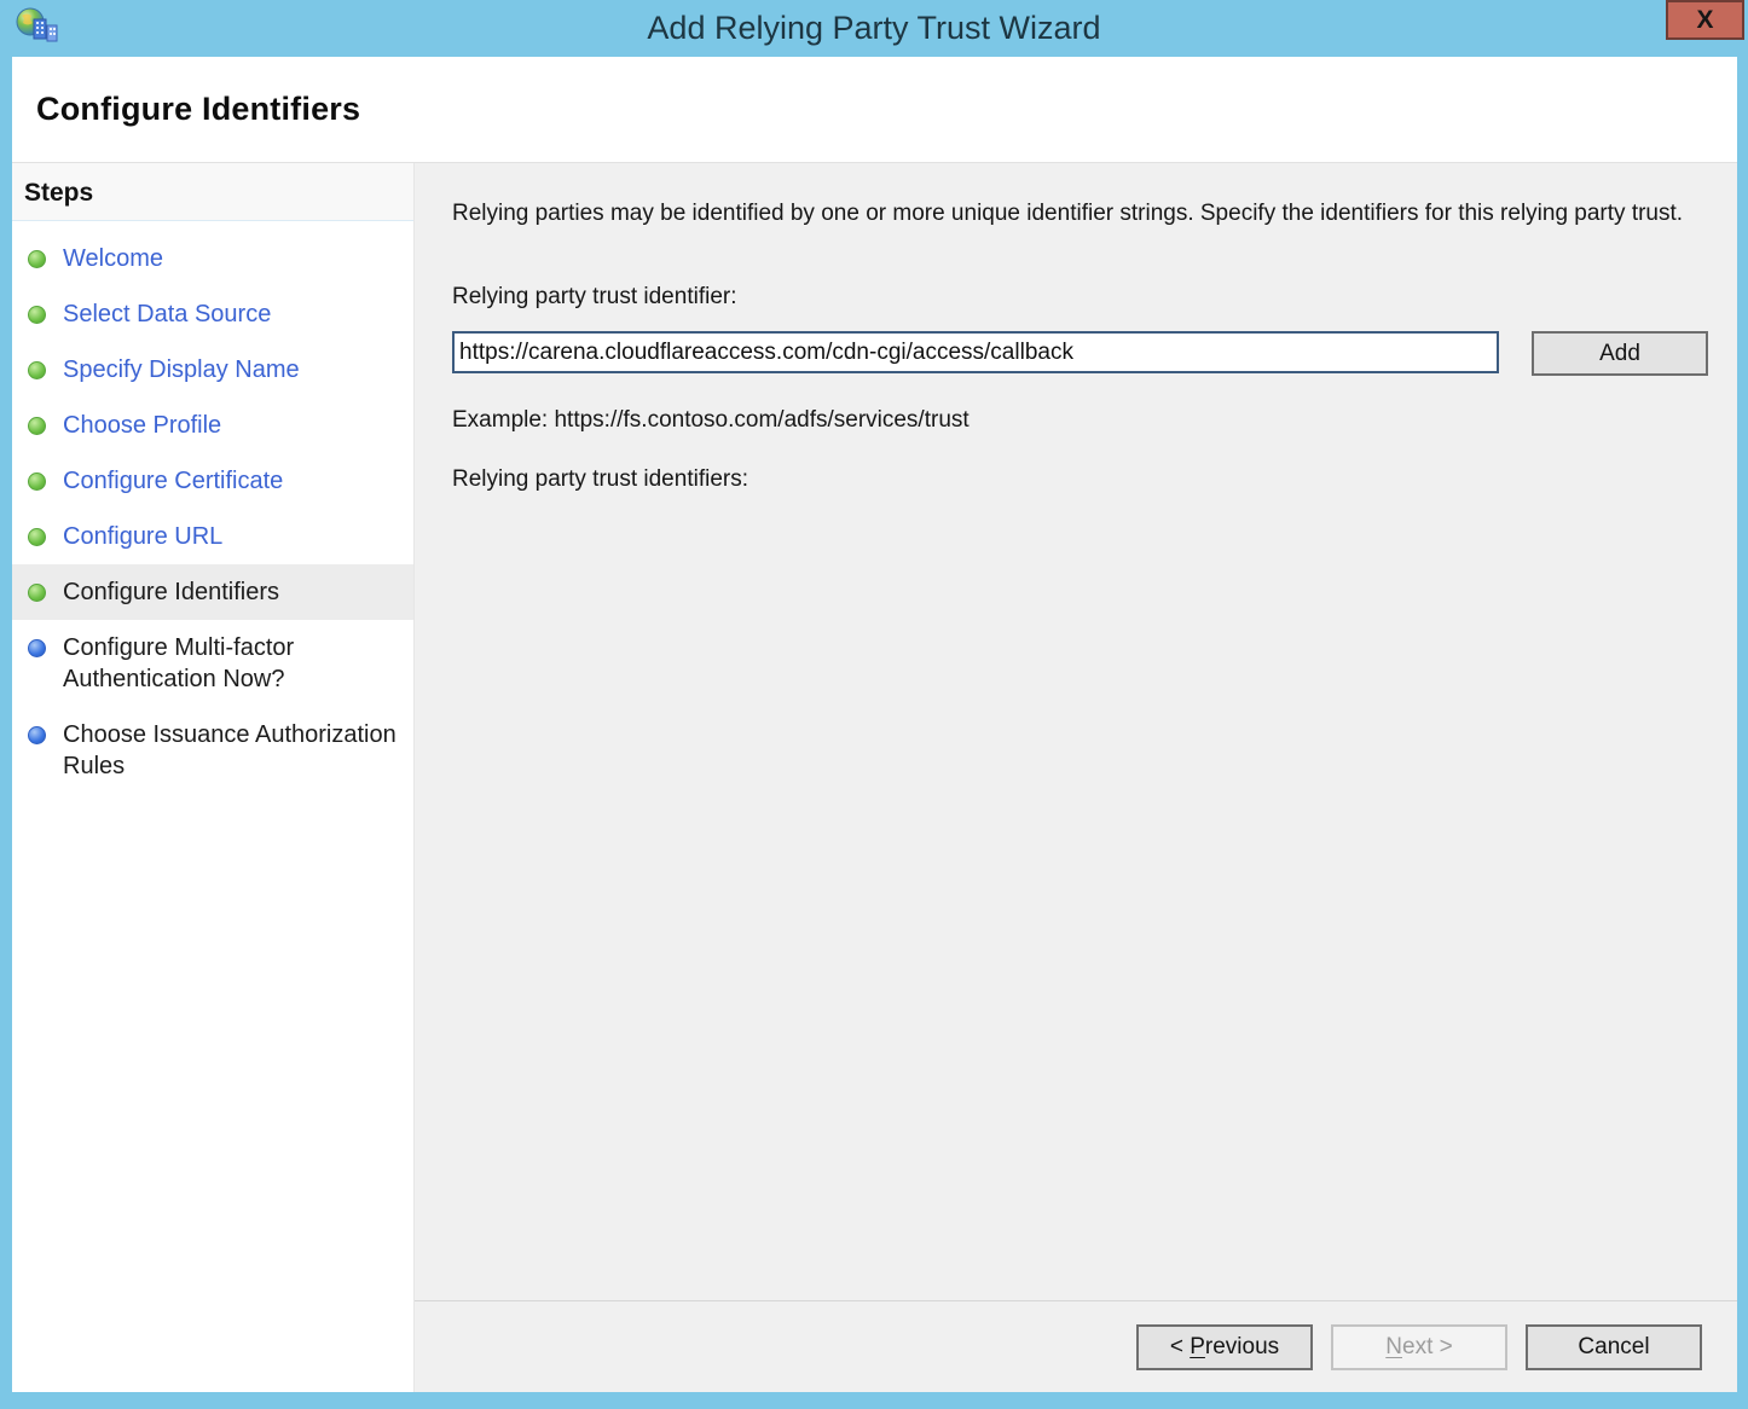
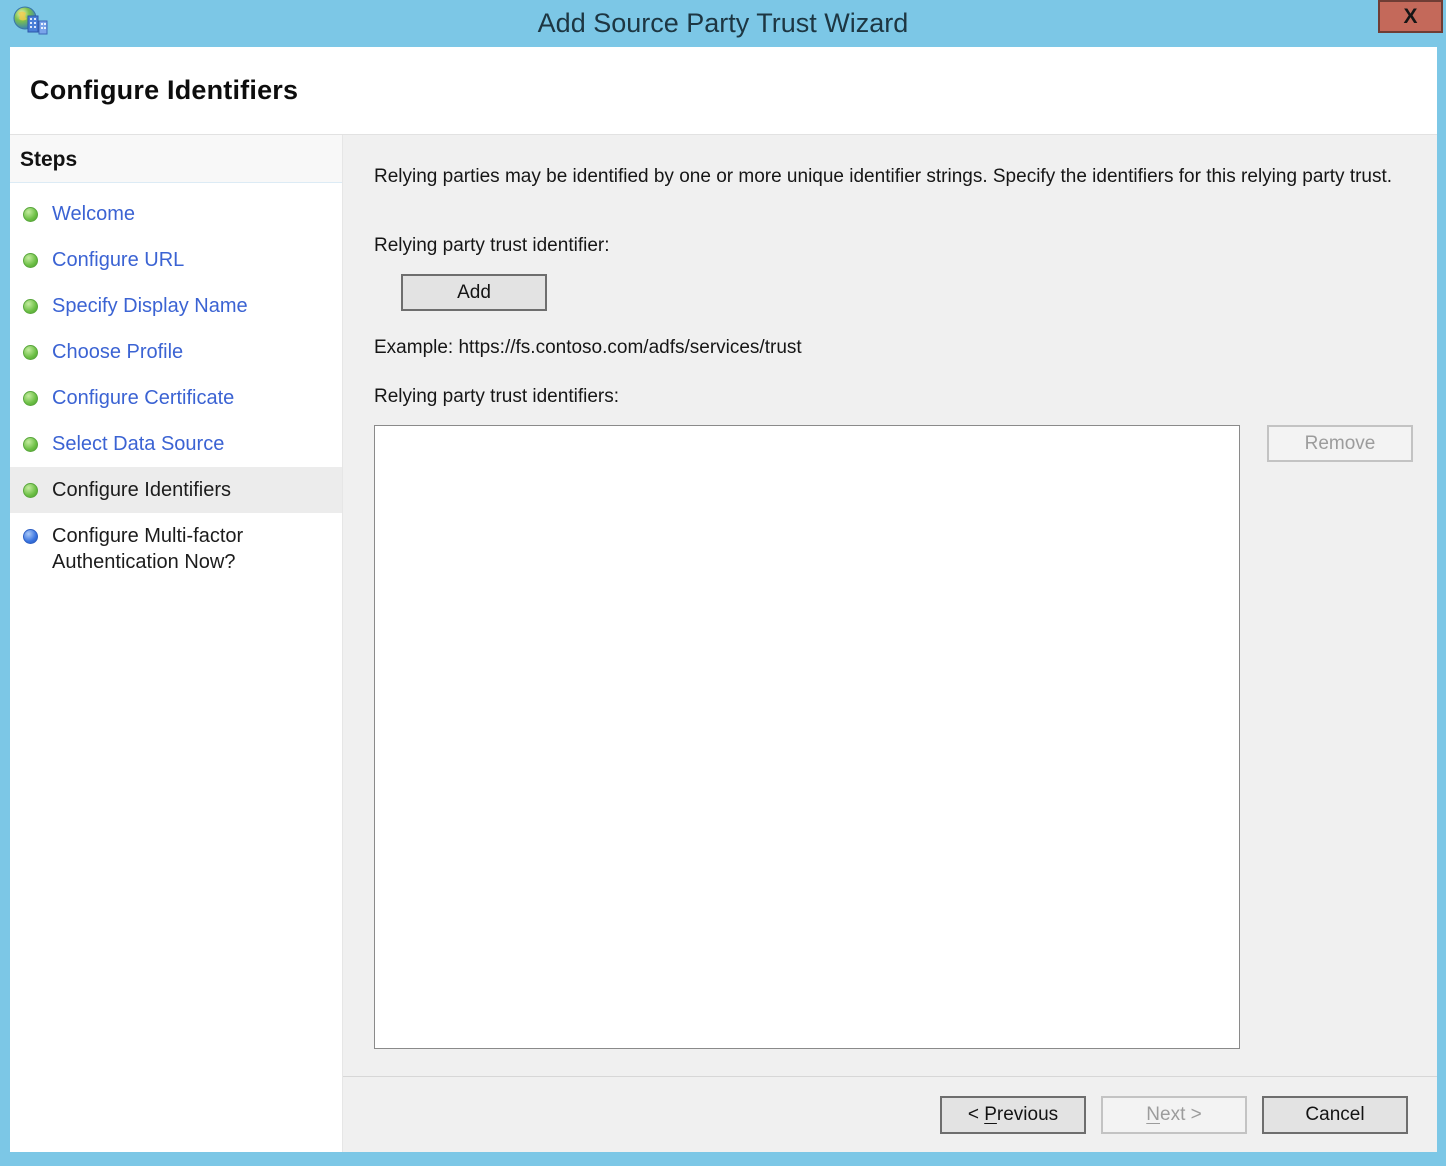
- Add Relying Party Trust Wizard
+ Add Source Party Trust Wizard
  X
  Configure Identifiers
  Steps
  Welcome
- Select Data Source
+ Configure URL
  Specify Display Name
  Choose Profile
  Configure Certificate
- Configure URL
+ Select Data Source
  Configure Identifiers
  Configure Multi-factor Authentication Now?
- Choose Issuance Authorization Rules
  Relying parties may be identified by one or more unique identifier strings. Specify the identifiers for this relying party trust.
  Relying party trust identifier:
- https://carena.cloudflareaccess.com/cdn-cgi/access/callback
  Add
  Example: https://fs.contoso.com/adfs/services/trust
  Relying party trust identifiers:
+ Remove
  < Previous
  Next >
  Cancel
